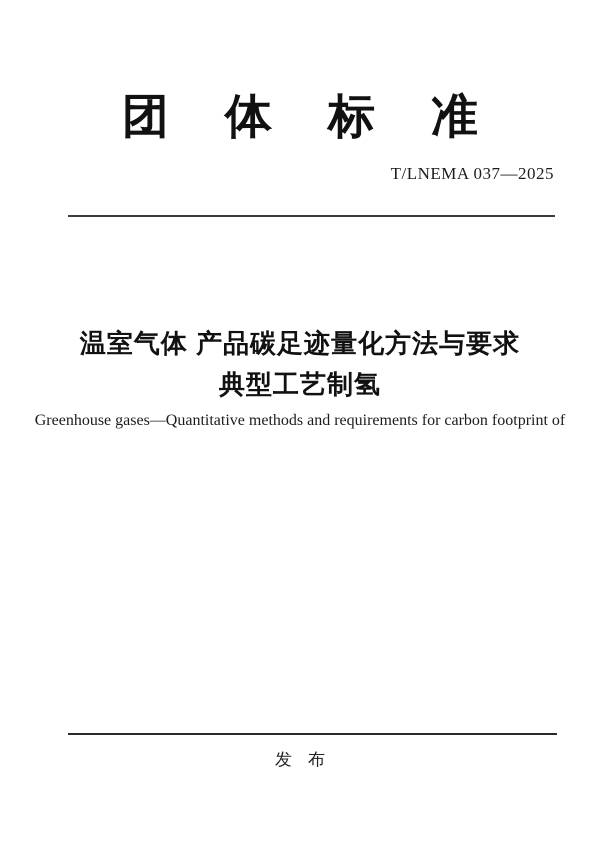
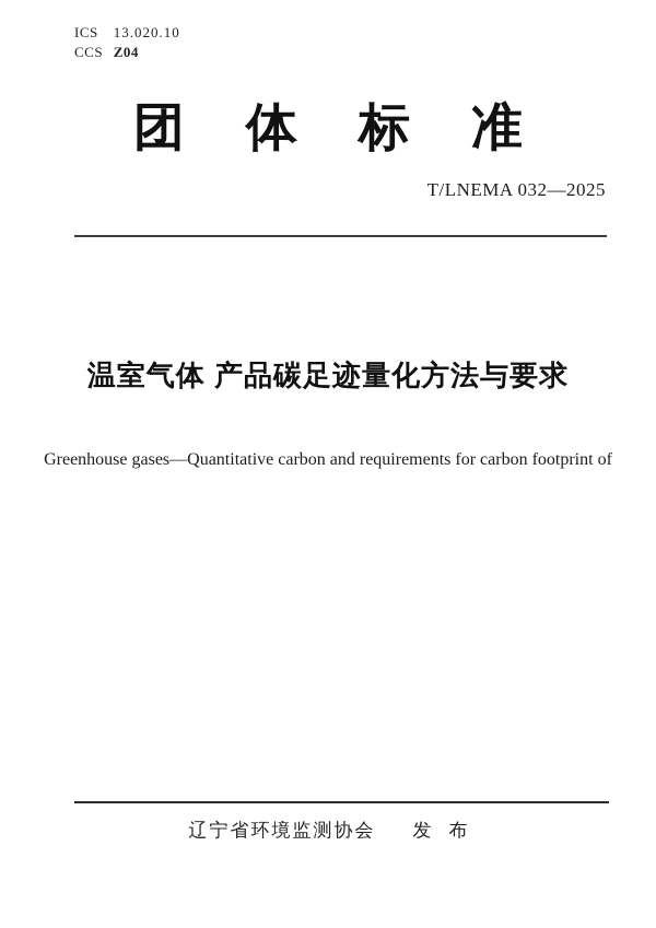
+ ICS 13.020.10
+ CCS Z04
  团体标准
- T/LNEMA 037—2025
+ T/LNEMA 032—2025
  温室气体 产品碳足迹量化方法与要求
- 典型工艺制氢
- Greenhouse gases—Quantitative methods and requirements for carbon footprint of
+ Greenhouse gases—Quantitative carbon and requirements for carbon footprint of
+ 辽宁省环境监测协会
  发布
